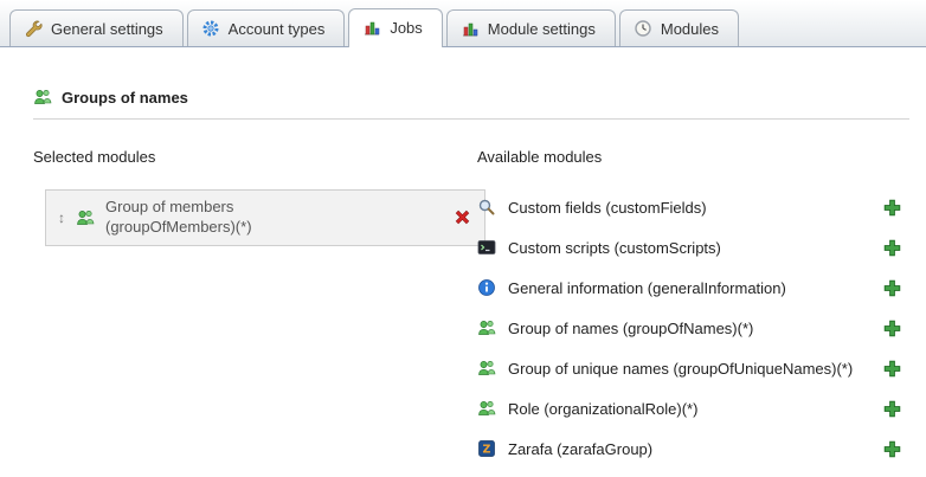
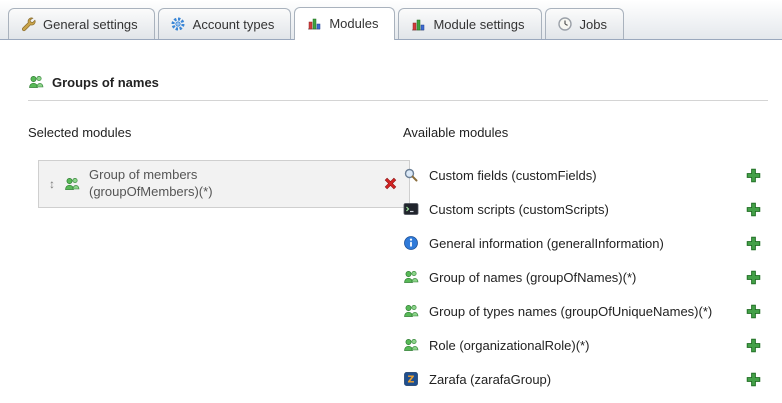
  General settings
  Account types
- Jobs
+ Modules
  Module settings
- Modules
+ Jobs
  Groups of names
  Selected modules
  ↕
  Group of members (groupOfMembers)(*)
  Available modules
  Custom fields (customFields)
  Custom scripts (customScripts)
  General information (generalInformation)
  Group of names (groupOfNames)(*)
- Group of unique names (groupOfUniqueNames)(*)
+ Group of types names (groupOfUniqueNames)(*)
  Role (organizationalRole)(*)
  Z
  Zarafa (zarafaGroup)
